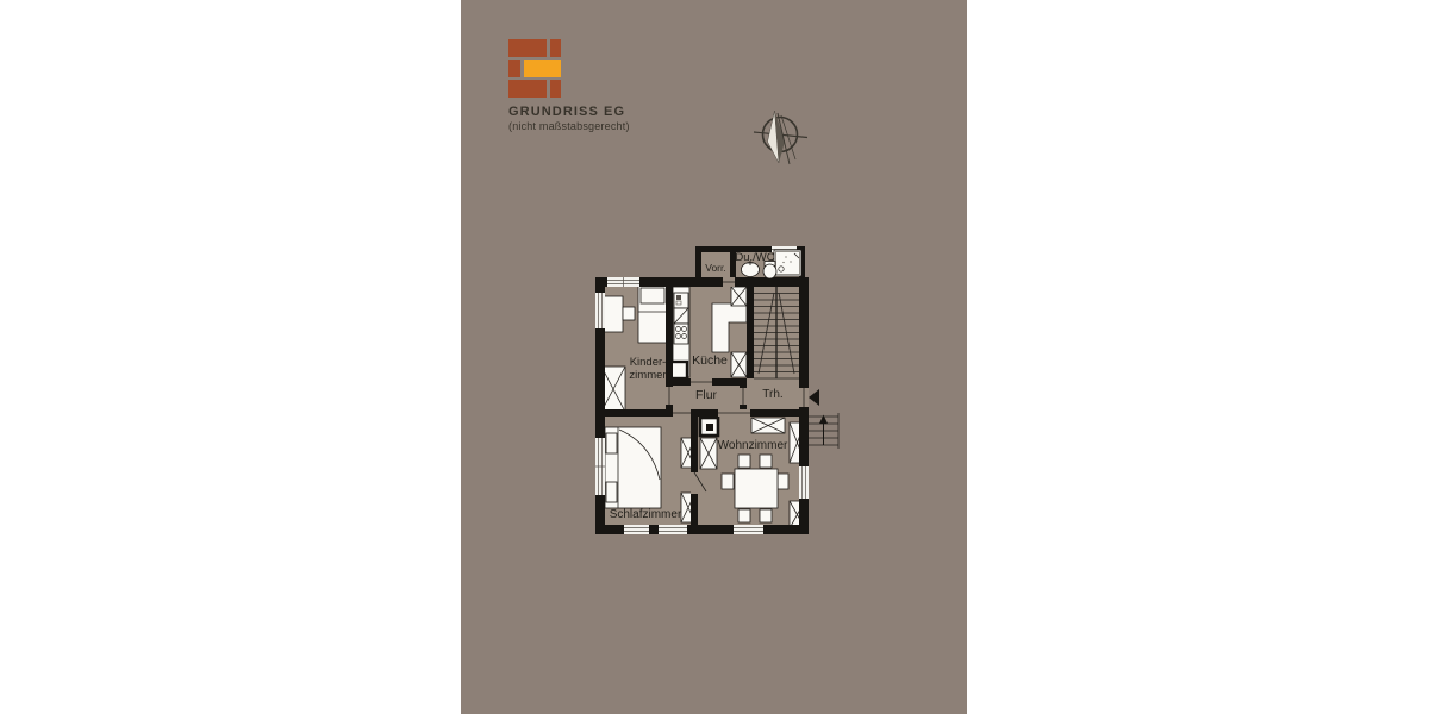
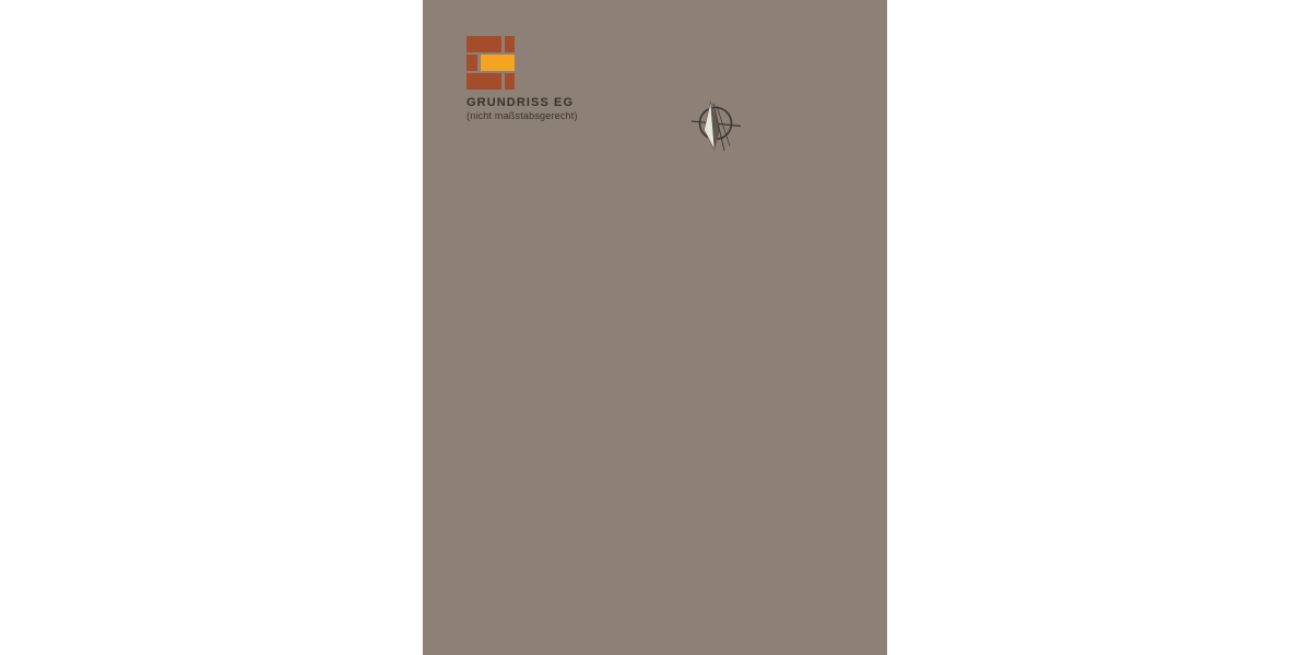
  GRUNDRISS EG
  (nicht maßstabsgerecht)
- Vorr.
- Du./WC
- Kinder-
- zimmer
- Küche
- Flur
- Trh.
- Wohnzimmer
- Schlafzimmer
